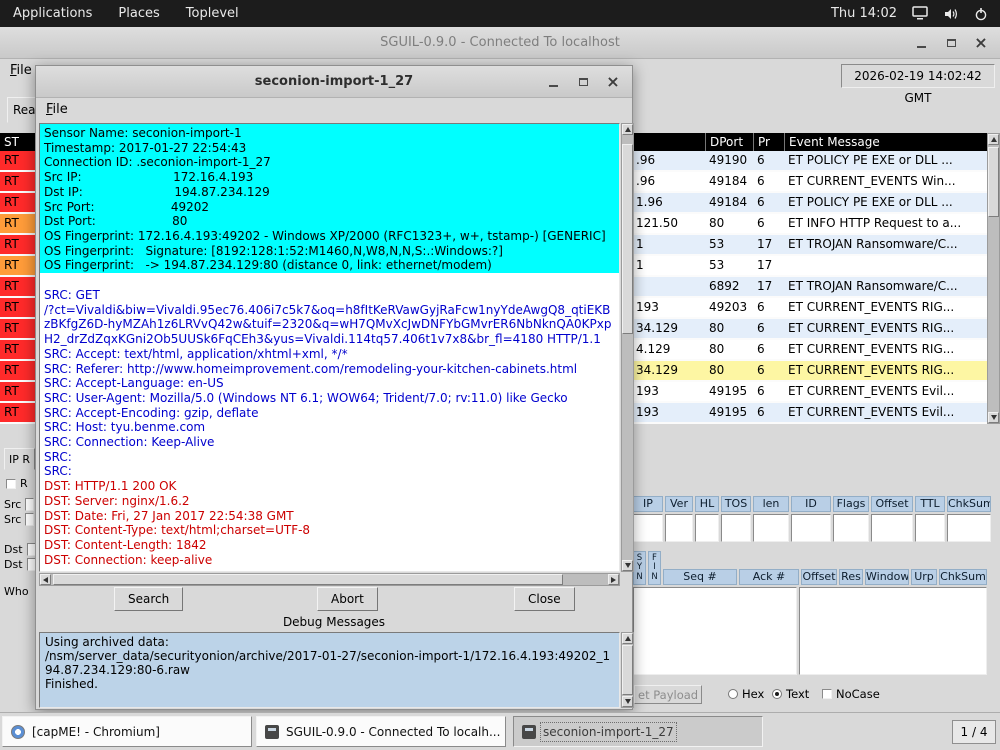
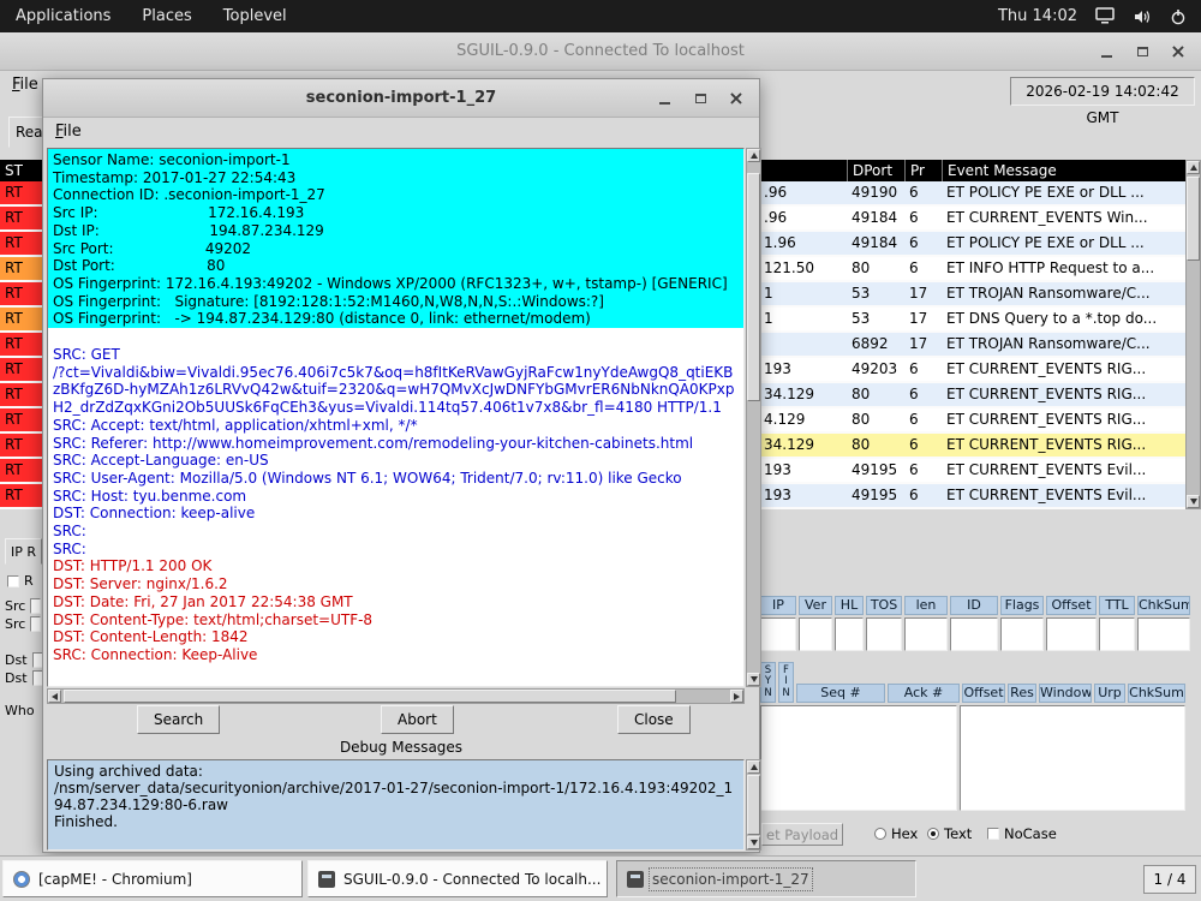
  Applications
  Places
  Toplevel
  Thu 14:02
  SGUIL-0.9.0 - Connected To localhost
  File
  2026-02-19 14:02:42 GMT
  Rea
  ST
  DPort
  Pr
  Event Message
  RT
  .96
  49190
  6
  ET POLICY PE EXE or DLL ...
  RT
  .96
  49184
  6
  ET CURRENT_EVENTS Win...
  RT
  1.96
  49184
  6
  ET POLICY PE EXE or DLL ...
  RT
  121.50
  80
  6
  ET INFO HTTP Request to a...
  RT
  1
  53
  17
  ET TROJAN Ransomware/C...
  RT
  1
  53
  17
+ ET DNS Query to a *.top do...
  RT
  6892
  17
  ET TROJAN Ransomware/C...
  RT
  193
  49203
  6
  ET CURRENT_EVENTS RIG...
  RT
  34.129
  80
  6
  ET CURRENT_EVENTS RIG...
  RT
  4.129
  80
  6
  ET CURRENT_EVENTS RIG...
  RT
  34.129
  80
  6
  ET CURRENT_EVENTS RIG...
  RT
  193
  49195
  6
  ET CURRENT_EVENTS Evil...
  RT
  193
  49195
  6
  ET CURRENT_EVENTS Evil...
  IP
  Ver
  HL
  TOS
  len
  ID
  Flags
  Offset
  TTL
  ChkSum
  S
  Y
  N
  F
  I
  N
  Seq #
  Ack #
  Offset
  Res
  Window
  Urp
  ChkSum
  et Payload
  Hex
  Text
  NoCase
  IP R
  R
  Src
  Src
  Dst
  Dst
  Who
  seconion-import-1_27
  File
  Sensor Name: seconion-import-1
  Timestamp: 2017-01-27 22:54:43
  Connection ID: .seconion-import-1_27
  Src IP: 172.16.4.193
  Dst IP: 194.87.234.129
  Src Port: 49202
  Dst Port: 80
  OS Fingerprint: 172.16.4.193:49202 - Windows XP/2000 (RFC1323+, w+, tstamp-) [GENERIC]
  OS Fingerprint: Signature: [8192:128:1:52:M1460,N,W8,N,N,S:.:Windows:?]
  OS Fingerprint: -> 194.87.234.129:80 (distance 0, link: ethernet/modem)
  SRC: GET
  /?ct=Vivaldi&biw=Vivaldi.95ec76.406i7c5k7&oq=h8fItKeRVawGyjRaFcw1nyYdeAwgQ8_qtiEKBzBKfgZ6D-hyMZAh1z6LRVvQ42w&tuif=2320&q=wH7QMvXcJwDNFYbGMvrER6NbNknQA0KPxpH2_drZdZqxKGni2Ob5UUSk6FqCEh3&yus=Vivaldi.114tq57.406t1v7x8&br_fl=4180 HTTP/1.1
  SRC: Accept: text/html, application/xhtml+xml, */*
  SRC: Referer: http://www.homeimprovement.com/remodeling-your-kitchen-cabinets.html
  SRC: Accept-Language: en-US
  SRC: User-Agent: Mozilla/5.0 (Windows NT 6.1; WOW64; Trident/7.0; rv:11.0) like Gecko
- SRC: Accept-Encoding: gzip, deflate
  SRC: Host: tyu.benme.com
- SRC: Connection: Keep-Alive
+ DST: Connection: keep-alive
  SRC:
  SRC:
  DST: HTTP/1.1 200 OK
  DST: Server: nginx/1.6.2
  DST: Date: Fri, 27 Jan 2017 22:54:38 GMT
  DST: Content-Type: text/html;charset=UTF-8
  DST: Content-Length: 1842
- DST: Connection: keep-alive
+ SRC: Connection: Keep-Alive
  Search
  Abort
  Close
  Debug Messages
  Using archived data:
  /nsm/server_data/securityonion/archive/2017-01-27/seconion-import-1/172.16.4.193:49202_194.87.234.129:80-6.raw
  Finished.
  [capME! - Chromium]
  SGUIL-0.9.0 - Connected To localh...
  seconion-import-1_27
  1 / 4
